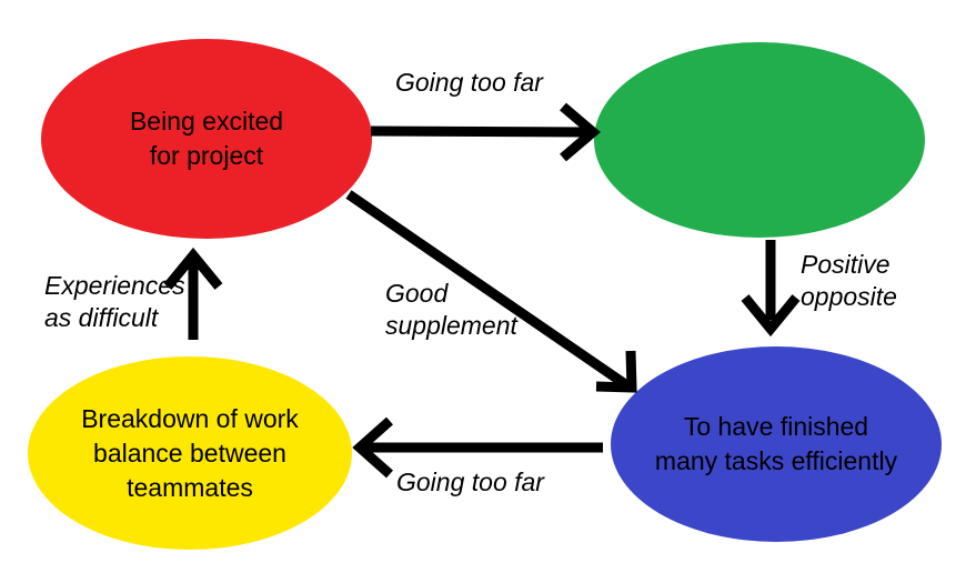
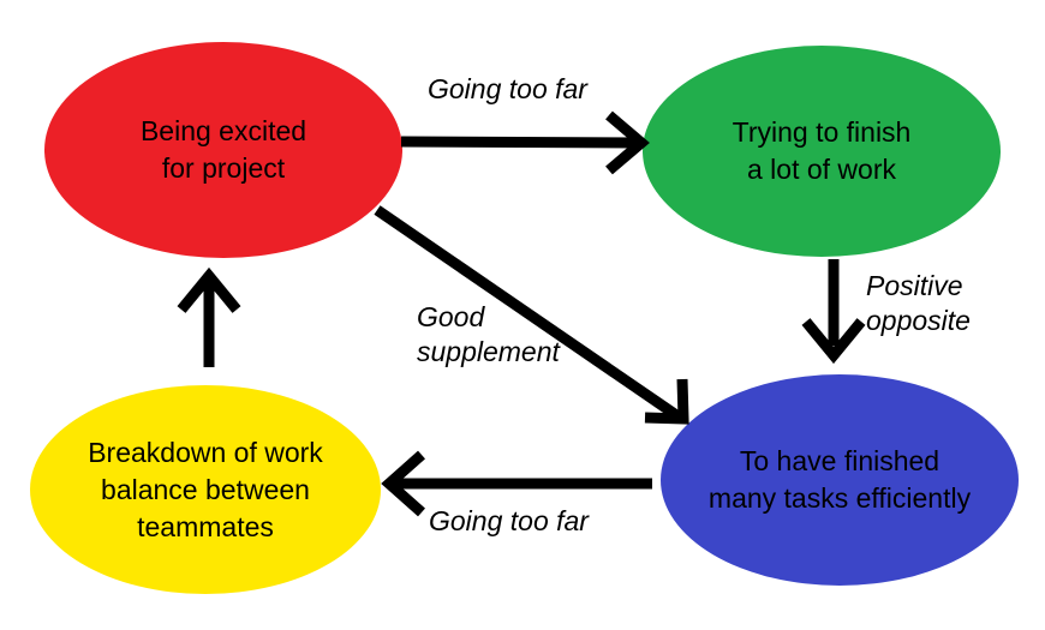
  Being excited
  for project
+ Trying to finish
+ a lot of work
  Breakdown of work
  balance between
  teammates
  To have finished
  many tasks efficiently
  Going too far
  Positive
  opposite
  Good
  supplement
  Going too far
- Experiences
- as difficult
